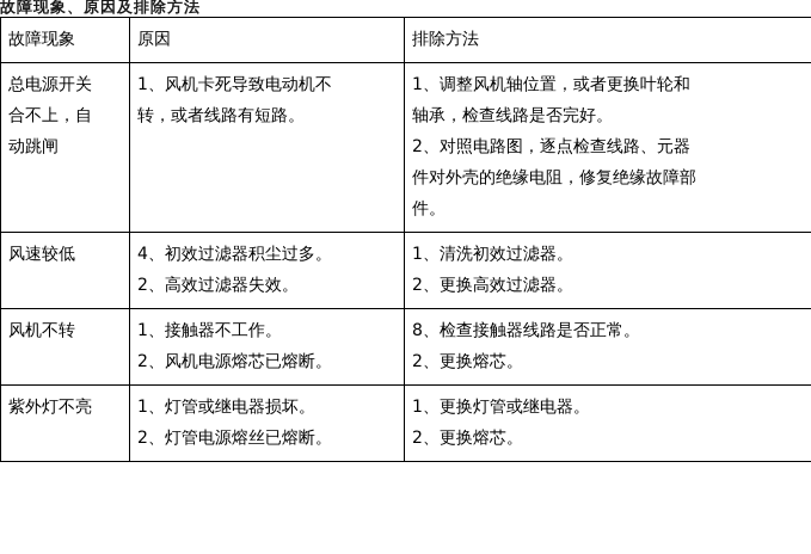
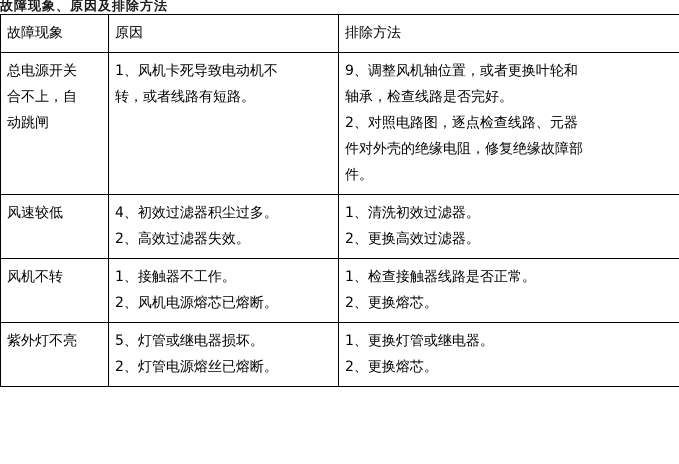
  故障现象、原因及排除方法
  故障现象	原因	排除方法
- 总电源开关 合不上，自 动跳闸	1、风机卡死导致电动机不 转，或者线路有短路。	1、调整风机轴位置，或者更换叶轮和 轴承，检查线路是否完好。 2、对照电路图，逐点检查线路、元器 件对外壳的绝缘电阻，修复绝缘故障部 件。
+ 总电源开关 合不上，自 动跳闸	1、风机卡死导致电动机不 转，或者线路有短路。	9、调整风机轴位置，或者更换叶轮和 轴承，检查线路是否完好。 2、对照电路图，逐点检查线路、元器 件对外壳的绝缘电阻，修复绝缘故障部 件。
  风速较低	4、初效过滤器积尘过多。 2、高效过滤器失效。	1、清洗初效过滤器。 2、更换高效过滤器。
- 风机不转	1、接触器不工作。 2、风机电源熔芯已熔断。	8、检查接触器线路是否正常。 2、更换熔芯。
+ 风机不转	1、接触器不工作。 2、风机电源熔芯已熔断。	1、检查接触器线路是否正常。 2、更换熔芯。
- 紫外灯不亮	1、灯管或继电器损坏。 2、灯管电源熔丝已熔断。	1、更换灯管或继电器。 2、更换熔芯。
+ 紫外灯不亮	5、灯管或继电器损坏。 2、灯管电源熔丝已熔断。	1、更换灯管或继电器。 2、更换熔芯。
